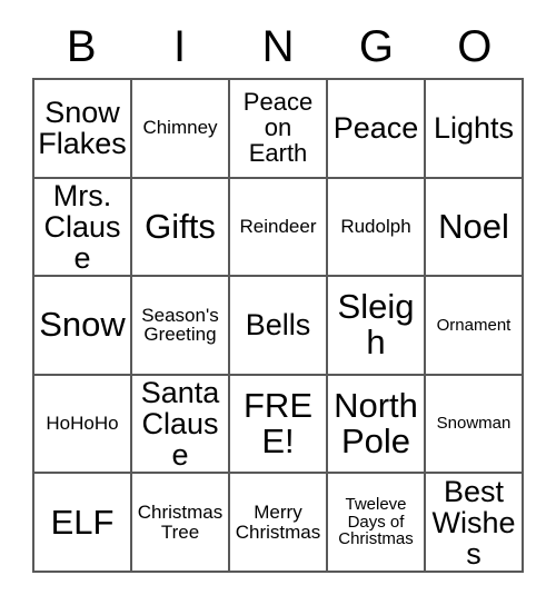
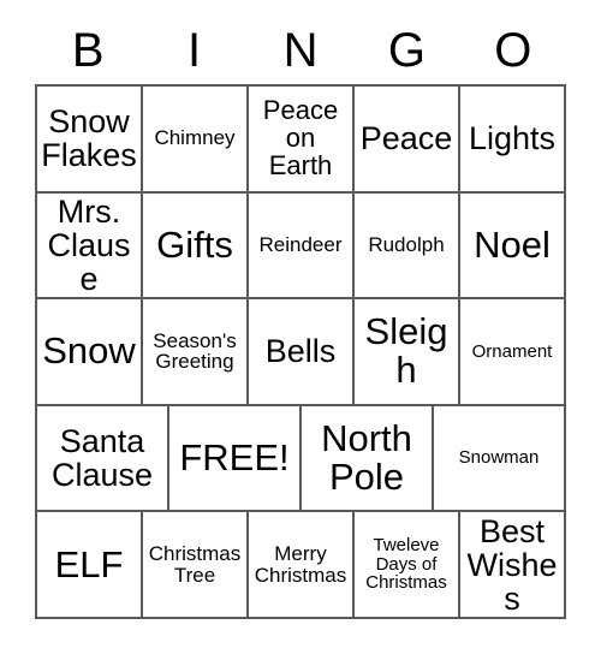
  B
  I
  N
  G
  O
  Snow
  Flakes
  Chimney
  Peace
  on
  Earth
  Peace
  Lights
  Mrs.
  Clause
  Gifts
  Reindeer
  Rudolph
  Noel
  Snow
  Season's
  Greeting
  Bells
  Sleigh
  Ornament
- HoHoHo
  Santa
  Clause
  FREE!
  North
  Pole
  Snowman
  ELF
  Christmas
  Tree
  Merry
  Christmas
  Tweleve
  Days of
  Christmas
  Best
  Wishes
